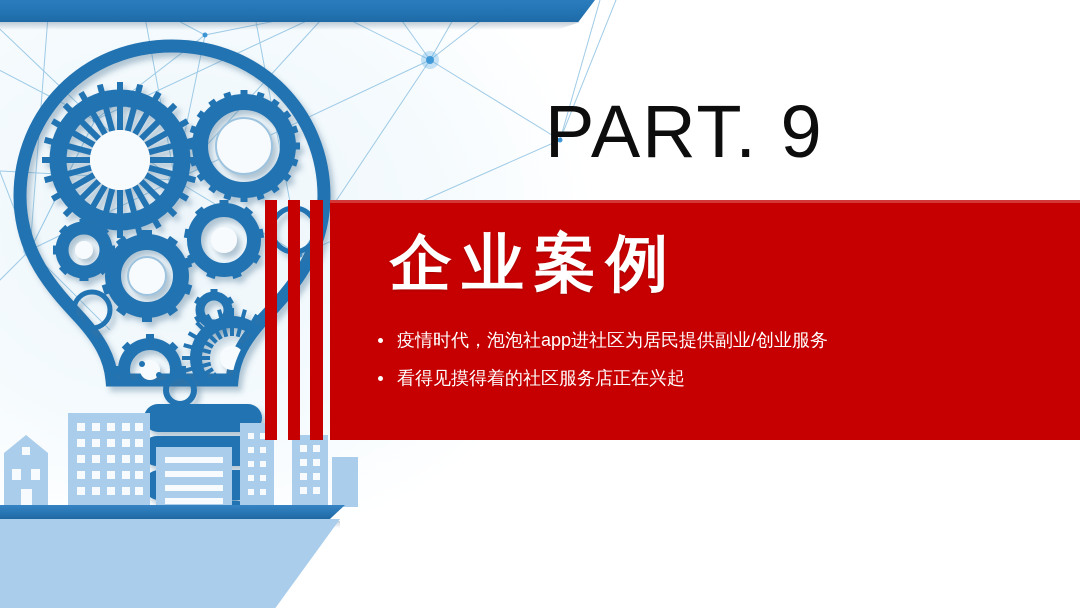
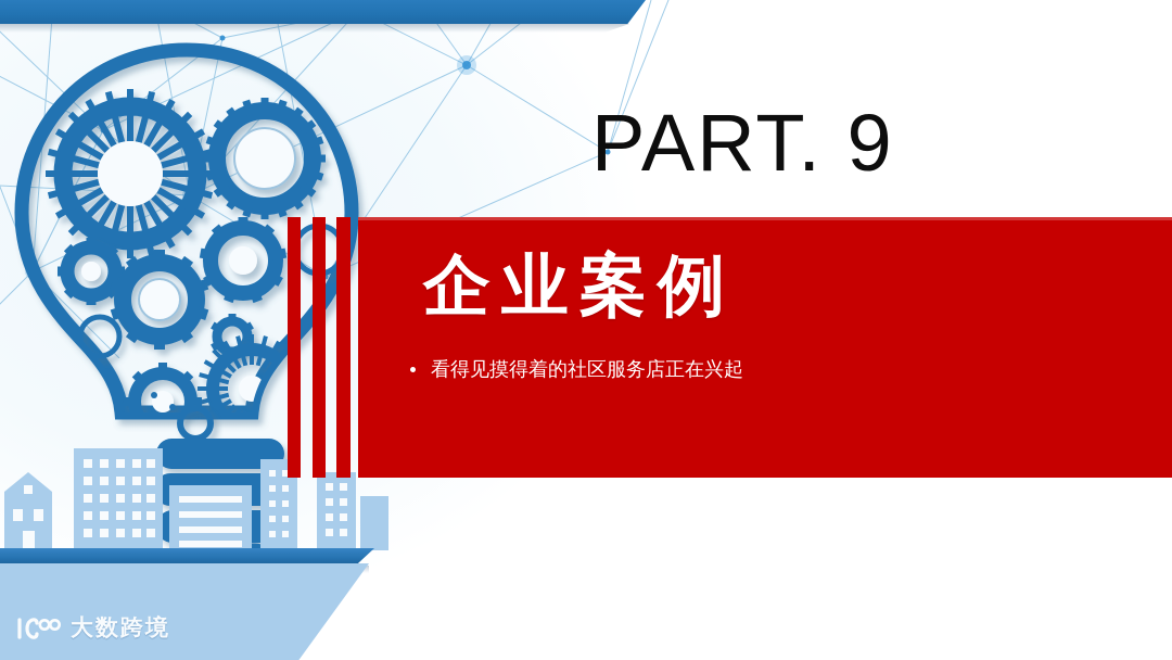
  PART. 9
  企业案例
- 疫情时代，泡泡社app进社区为居民提供副业/创业服务
  看得见摸得着的社区服务店正在兴起
+ 大数跨境
